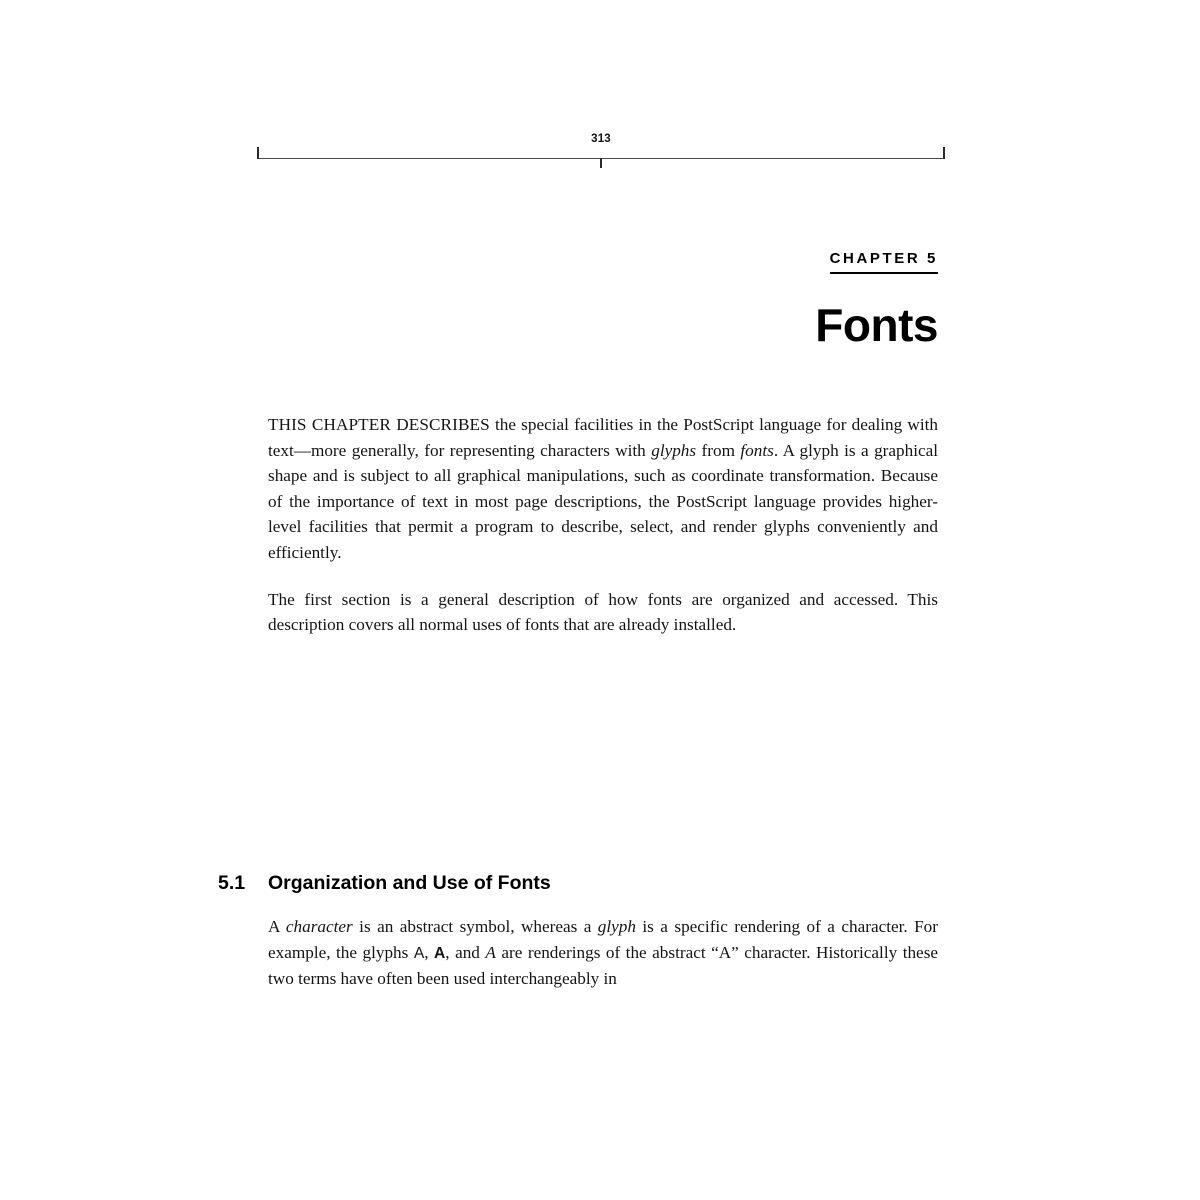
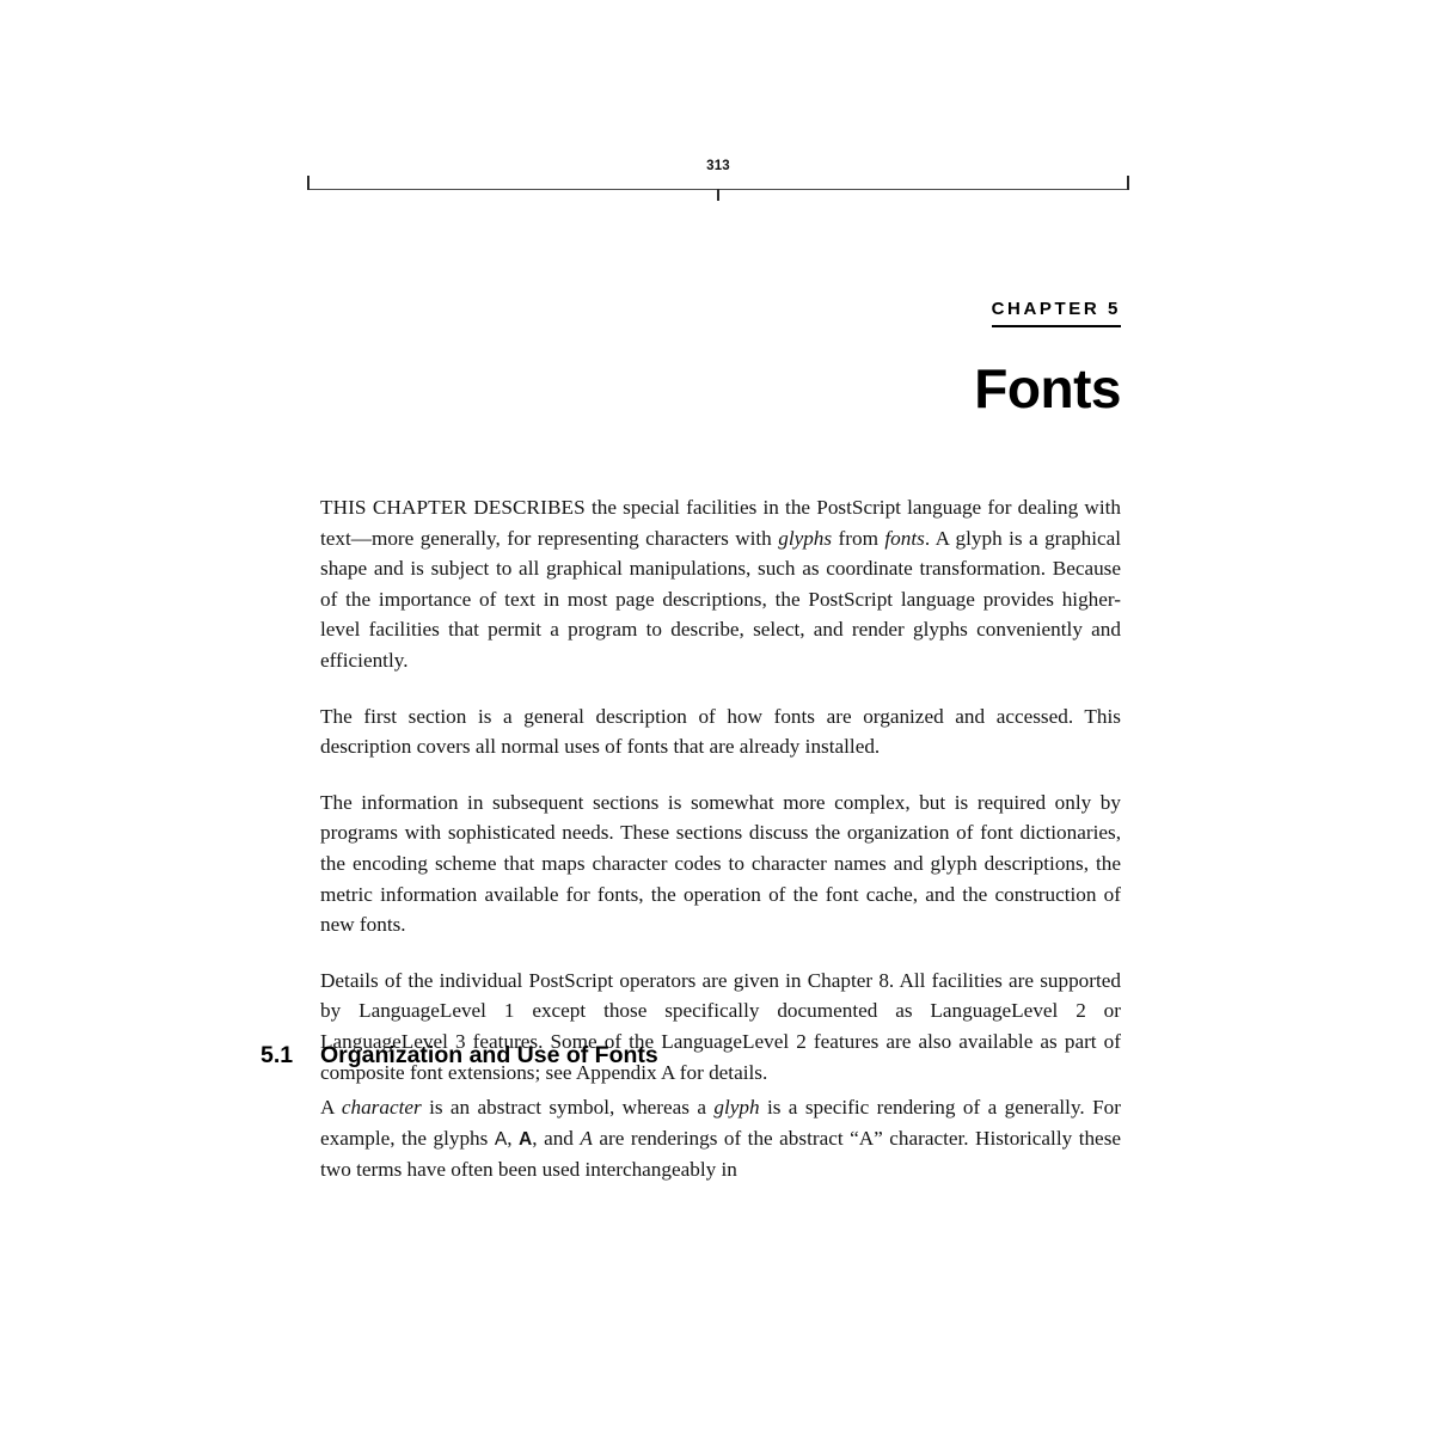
  313
  CHAPTER 5
  Fonts
  THIS CHAPTER DESCRIBES the special facilities in the PostScript language for dealing with text—more generally, for representing characters with glyphs from fonts. A glyph is a graphical shape and is subject to all graphical manipulations, such as coordinate transformation. Because of the importance of text in most page descriptions, the PostScript language provides higher-level facilities that permit a program to describe, select, and render glyphs conveniently and efficiently.
  The first section is a general description of how fonts are organized and accessed. This description covers all normal uses of fonts that are already installed.
+ The information in subsequent sections is somewhat more complex, but is required only by programs with sophisticated needs. These sections discuss the organization of font dictionaries, the encoding scheme that maps character codes to character names and glyph descriptions, the metric information available for fonts, the operation of the font cache, and the construction of new fonts.
+ Details of the individual PostScript operators are given in Chapter 8. All facilities are supported by LanguageLevel 1 except those specifically documented as LanguageLevel 2 or LanguageLevel 3 features. Some of the LanguageLevel 2 features are also available as part of composite font extensions; see Appendix A for details.
  5.1 Organization and Use of Fonts
- A character is an abstract symbol, whereas a glyph is a specific rendering of a character. For example, the glyphs A, A, and A are renderings of the abstract “A” character. Historically these two terms have often been used interchangeably in
+ A character is an abstract symbol, whereas a glyph is a specific rendering of a generally. For example, the glyphs A, A, and A are renderings of the abstract “A” character. Historically these two terms have often been used interchangeably in
